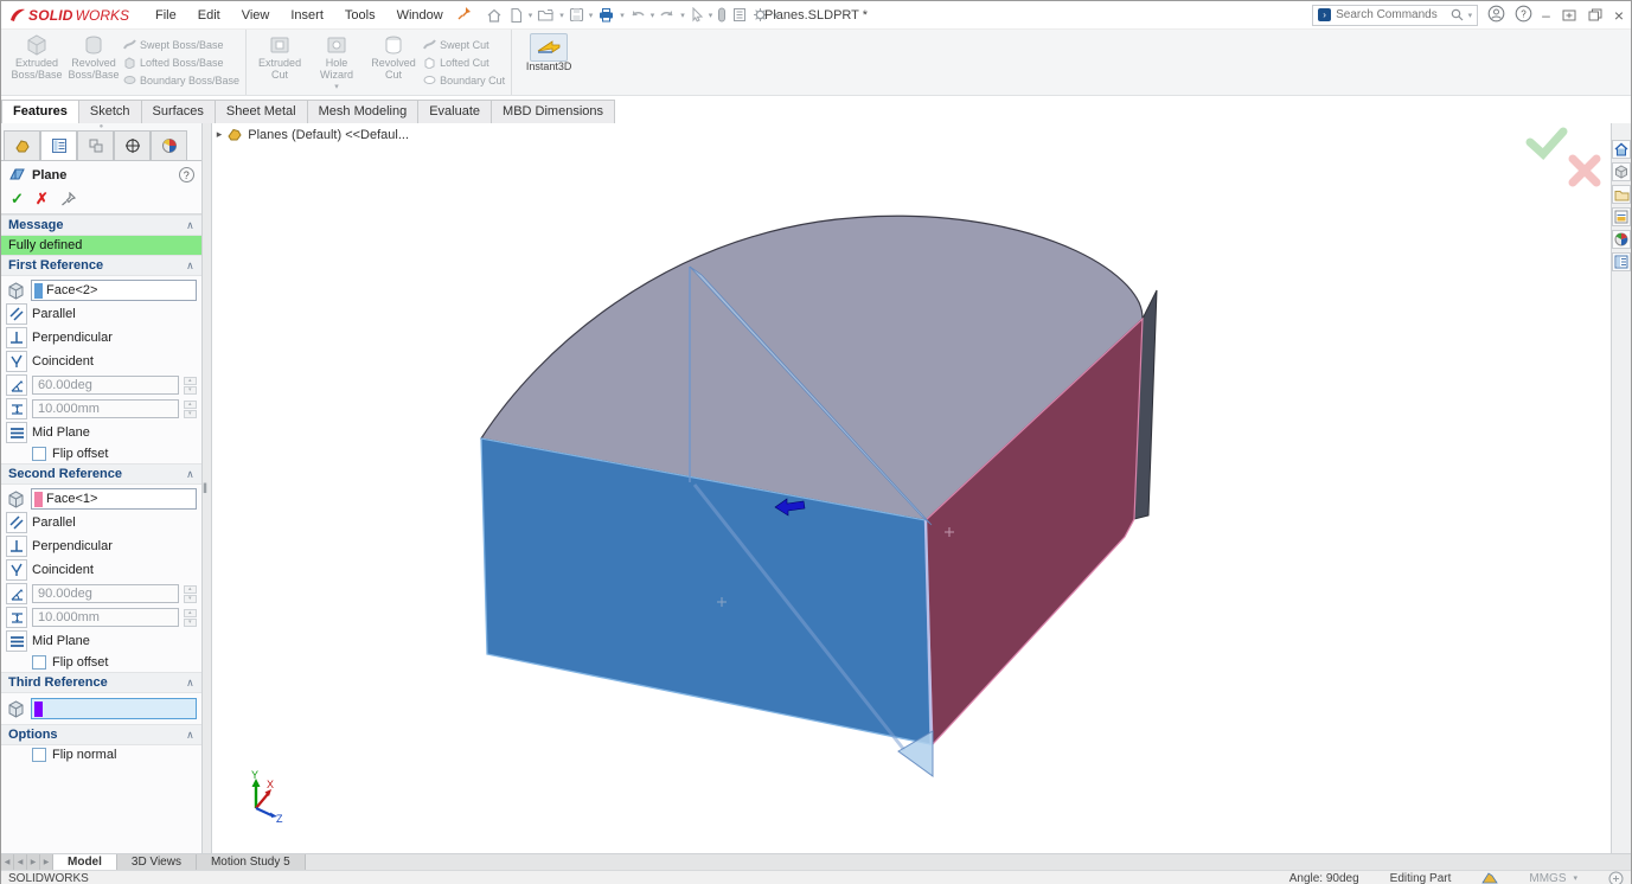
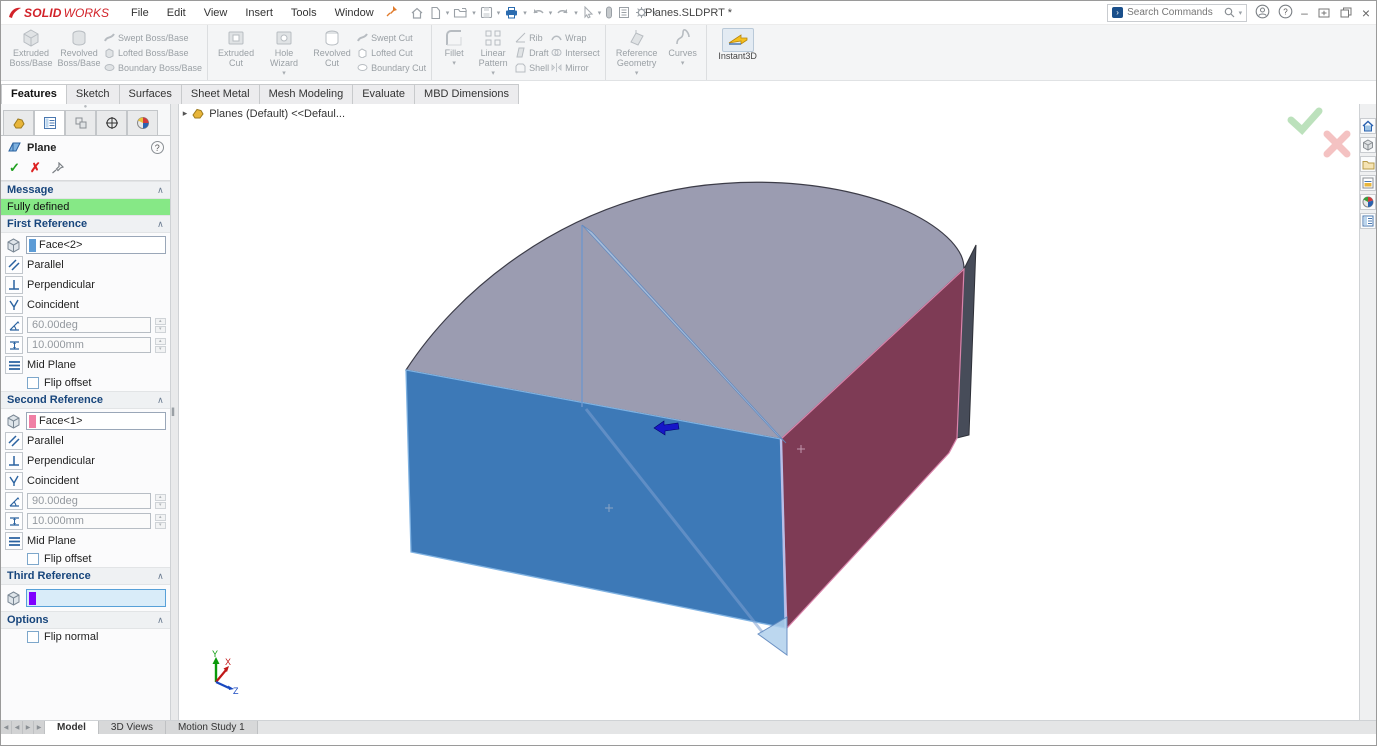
  SOLID
  WORKS
  File
  Edit
  View
  Insert
  Tools
  Window
  Planes.SLDPRT *
  ›
  Search Commands
  ?
  –
  ×
  Extruded Boss/Base
  Revolved Boss/Base
  Swept Boss/Base
  Lofted Boss/Base
  Boundary Boss/Base
  Extruded Cut
  Hole Wizard
  Revolved Cut
  Swept Cut
  Lofted Cut
  Boundary Cut
+ Fillet
+ Linear Pattern
+ Rib
+ Draft
+ Shell
+ Wrap
+ Intersect
+ Mirror
+ Reference Geometry
+ Curves
  Instant3D
  Features
  Sketch
  Surfaces
  Sheet Metal
  Mesh Modeling
  Evaluate
  MBD Dimensions
  Plane
  ?
  ✓
  ✗
  Message
  ∧
  Fully defined
  First Reference
  ∧
  Face<2>
  Parallel
  Perpendicular
  Coincident
  60.00deg
  10.000mm
  Mid Plane
  Flip offset
  Second Reference
  ∧
  Face<1>
  Parallel
  Perpendicular
  Coincident
  90.00deg
  10.000mm
  Mid Plane
  Flip offset
  Third Reference
  ∧
  Options
  ∧
  Flip normal
  ▸
  Planes (Default) <<Defaul...
  Y
  X
  Z
  Model
  3D Views
- Motion Study 5
+ Motion Study 1
- SOLIDWORKS
- Angle: 90deg
- Editing Part
- MMGS
